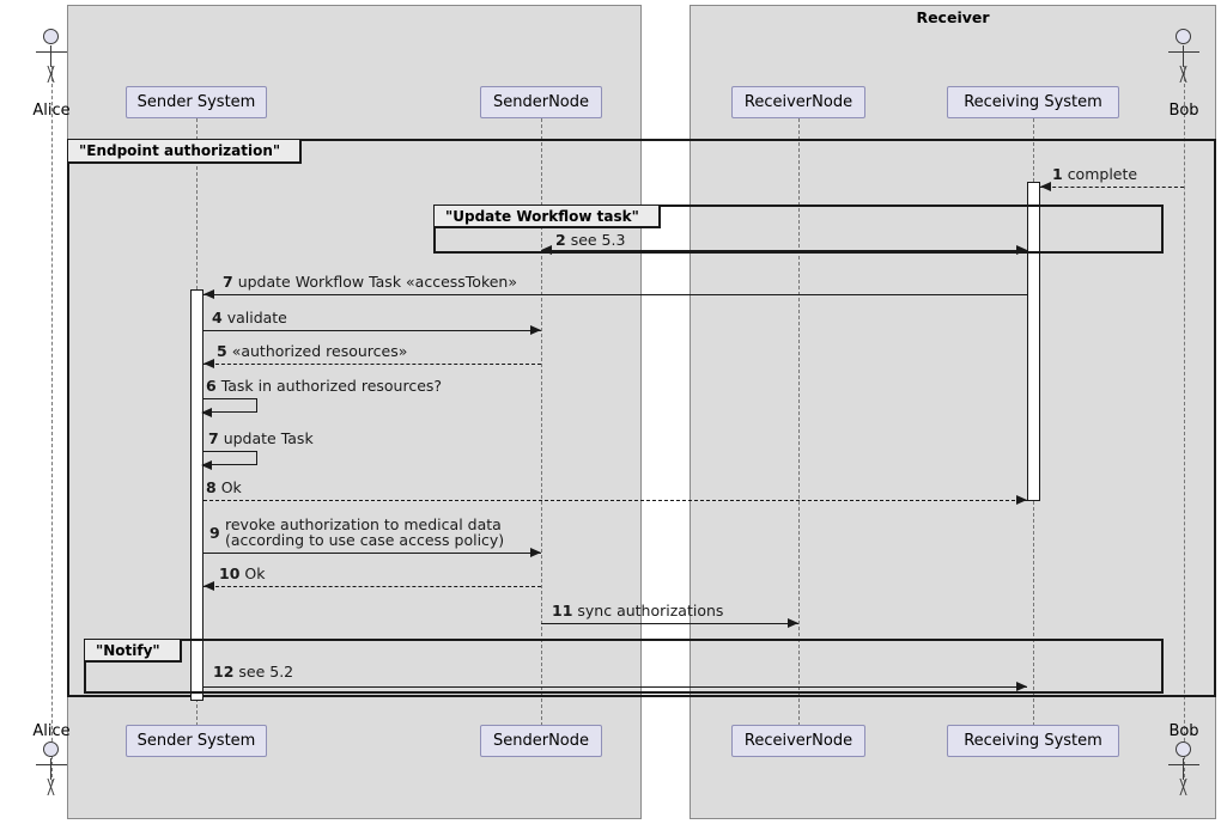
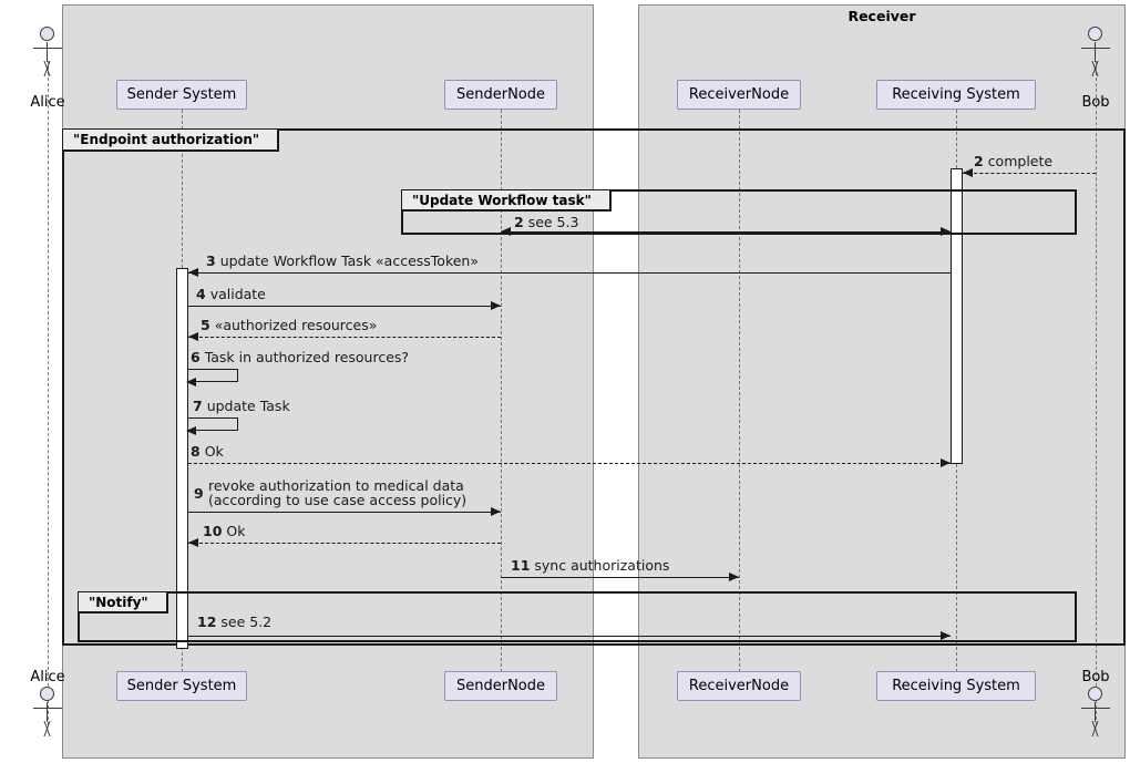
  Receiver
  Alice
  Bob
  Alice
  Bob
  Sender System
  SenderNode
  ReceiverNode
  Receiving System
  Sender System
  SenderNode
  ReceiverNode
  Receiving System
  "Endpoint authorization"
- 1 complete
+ 2 complete
  "Update Workflow task"
  2 see 5.3
- 7 update Workflow Task «accessToken»
+ 3 update Workflow Task «accessToken»
  4 validate
  5 «authorized resources»
  6 Task in authorized resources?
  7 update Task
  8 Ok
  9
  revoke authorization to medical data
  (according to use case access policy)
  10 Ok
  11 sync authorizations
  "Notify"
  12 see 5.2
